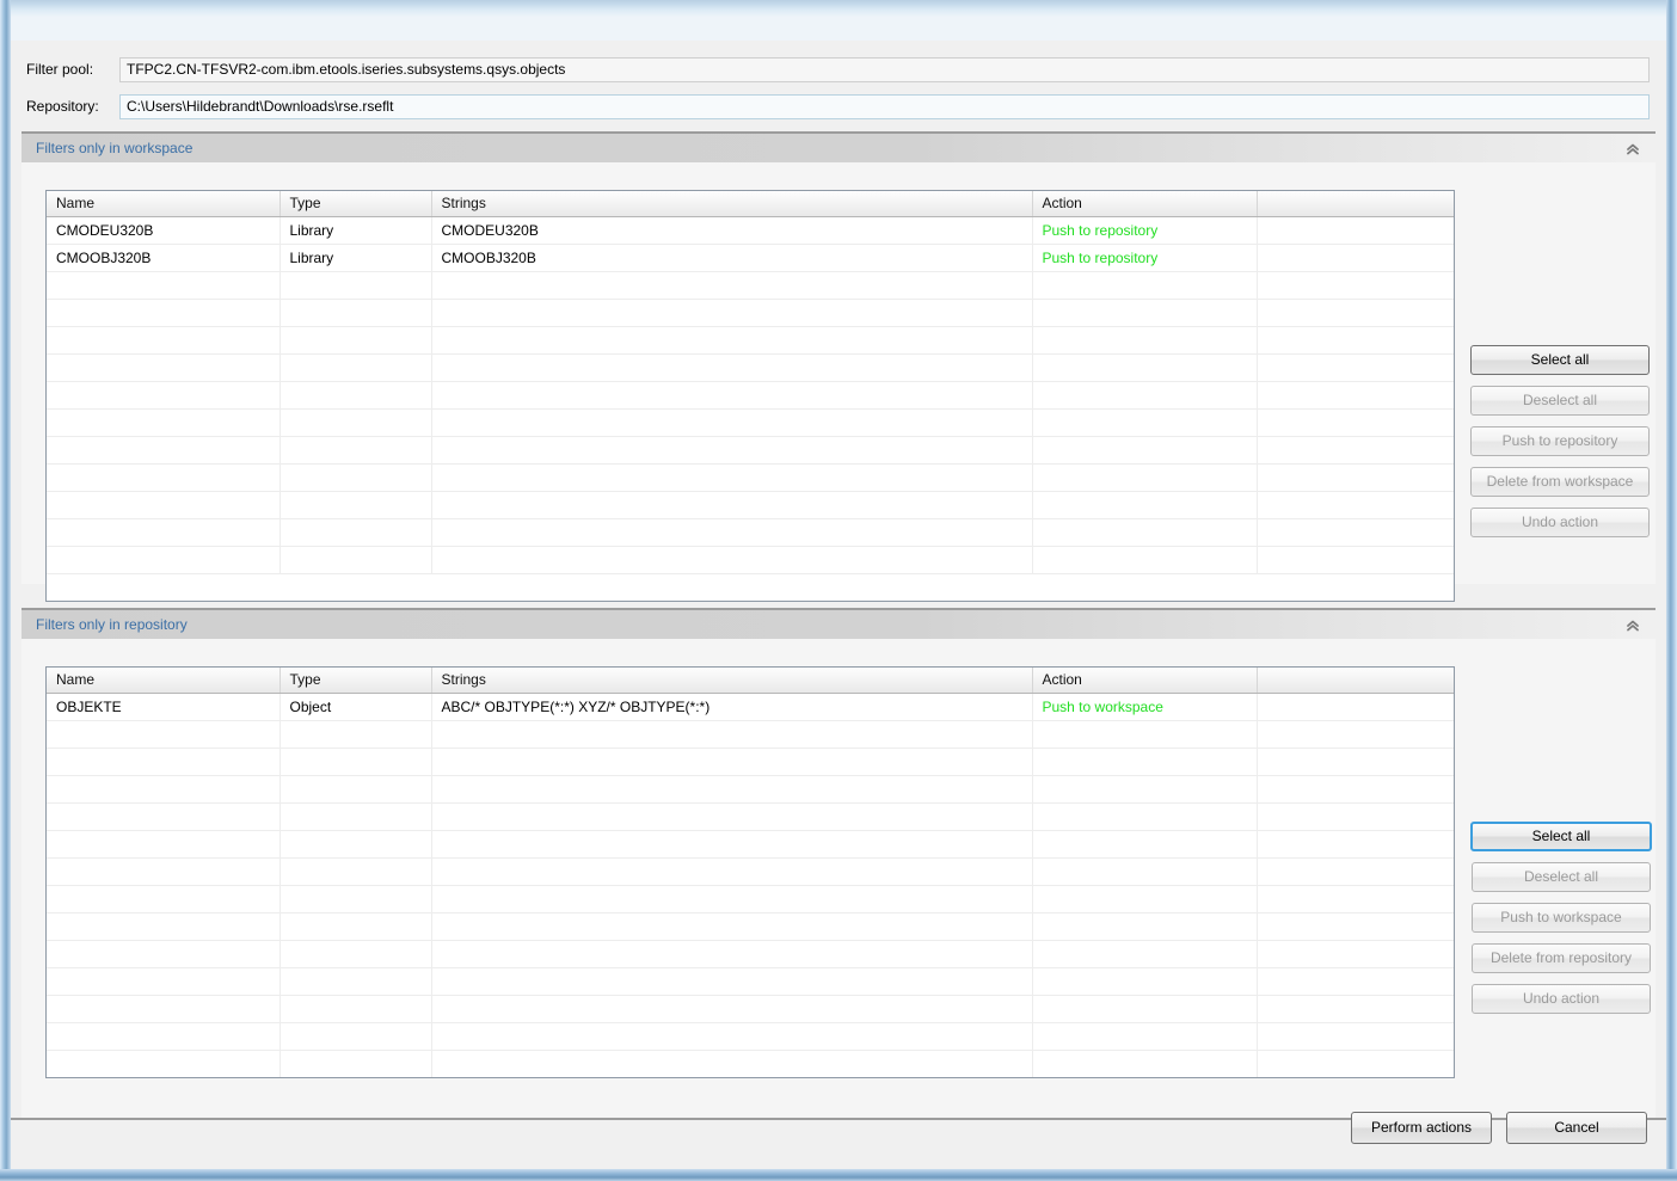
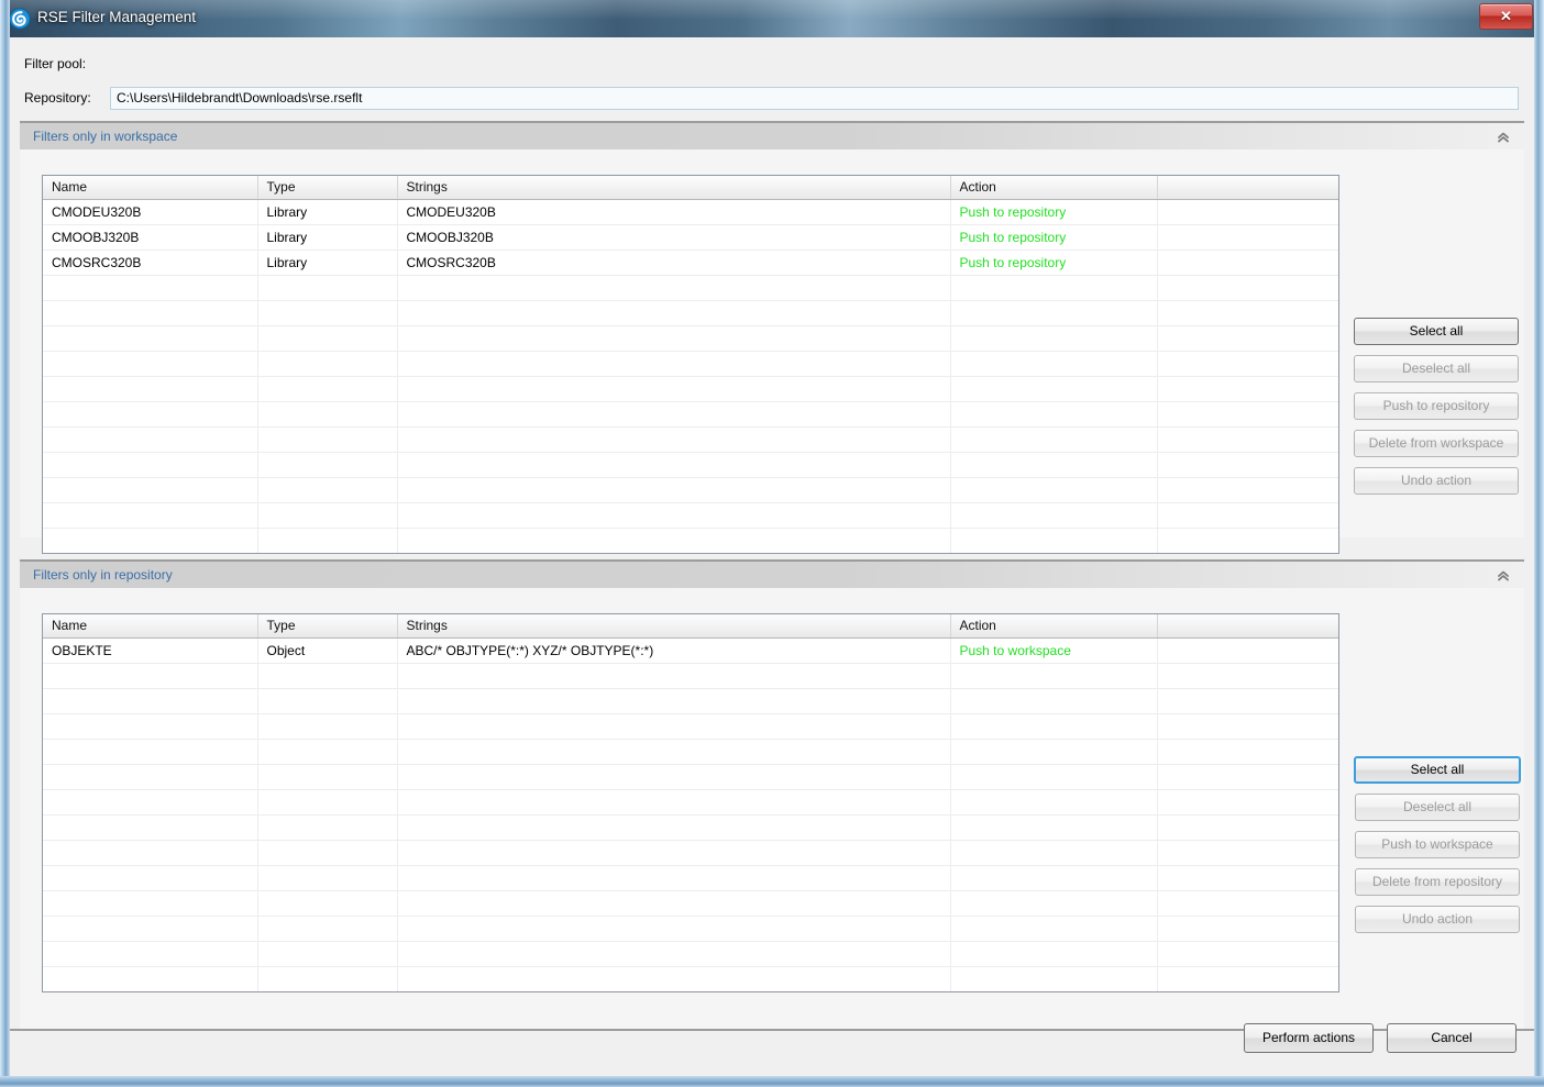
+ RSE Filter Management
+ ✕
  Filter pool:
- TFPC2.CN-TFSVR2-com.ibm.etools.iseries.subsystems.qsys.objects
  Repository:
  C:\Users\Hildebrandt\Downloads\rse.rseflt
  Filters only in workspace
  Name	Type	Strings	Action
  CMODEU320B	Library	CMODEU320B	Push to repository
  CMOOBJ320B	Library	CMOOBJ320B	Push to repository
+ CMOSRC320B	Library	CMOSRC320B	Push to repository
  Select all
  Deselect all
  Push to repository
  Delete from workspace
  Undo action
  Filters only in repository
  Name	Type	Strings	Action
  OBJEKTE	Object	ABC/* OBJTYPE(*:*) XYZ/* OBJTYPE(*:*)	Push to workspace
  Select all
  Deselect all
  Push to workspace
  Delete from repository
  Undo action
  Perform actions
  Cancel
